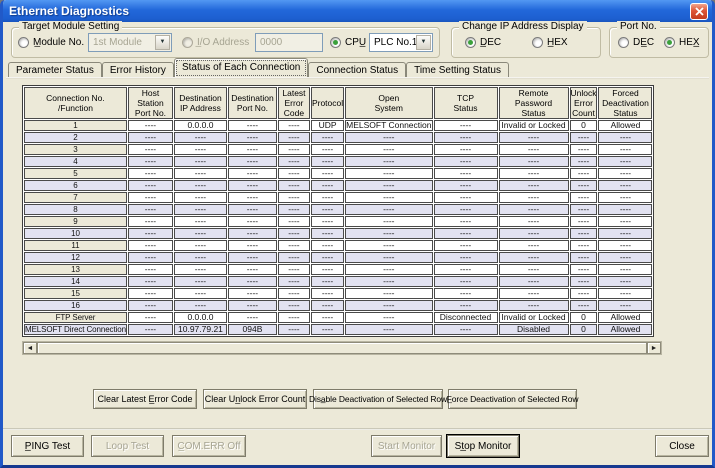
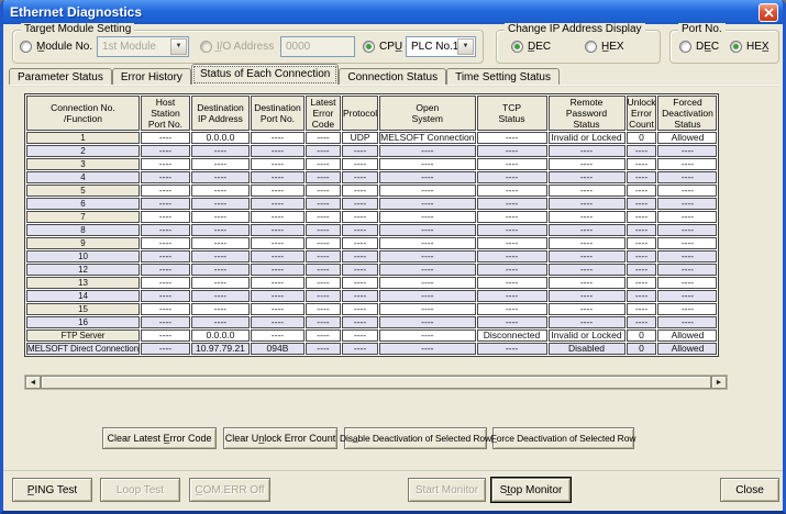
  Ethernet Diagnostics
  Target Module Setting
  M̲odule No.
  1st Module
  I̲/O Address
  0000
  CPU̲
  PLC No.1
  Change IP Address Display
  D̲EC
  H̲EX
  Port No.
  DE̲C
  HEX̲
  Parameter Status
  Error History
  Status of Each Connection
  Connection Status
  Time Setting Status
  Connection No. /Function	Host Station Port No.	Destination IP Address	Destination Port No.	Latest Error Code	Protocol	Open System	TCP Status	Remote Password Status	Unlock Error Count	Forced Deactivation Status
  1	----	0.0.0.0	----	----	UDP	MELSOFT Connection	----	Invalid or Locked	0	Allowed
  2	----	----	----	----	----	----	----	----	----	----
  3	----	----	----	----	----	----	----	----	----	----
  4	----	----	----	----	----	----	----	----	----	----
  5	----	----	----	----	----	----	----	----	----	----
  6	----	----	----	----	----	----	----	----	----	----
  7	----	----	----	----	----	----	----	----	----	----
  8	----	----	----	----	----	----	----	----	----	----
  9	----	----	----	----	----	----	----	----	----	----
  10	----	----	----	----	----	----	----	----	----	----
- 11	----	----	----	----	----	----	----	----	----	----
  12	----	----	----	----	----	----	----	----	----	----
  13	----	----	----	----	----	----	----	----	----	----
  14	----	----	----	----	----	----	----	----	----	----
  15	----	----	----	----	----	----	----	----	----	----
  16	----	----	----	----	----	----	----	----	----	----
  FTP Server	----	0.0.0.0	----	----	----	----	Disconnected	Invalid or Locked	0	Allowed
  MELSOFT Direct Connection	----	10.97.79.21	094B	----	----	----	----	Disabled	0	Allowed
  Clear Latest E̲rror Code
  Clear Un̲lock Error Count
  Disa̲ble Deactivation of Selected Row
  F̲orce Deactivation of Selected Row
  P̲ING Test
  Loop Test
  C̲OM.ERR Off
  Start Monitor
  St̲op Monitor
  Close
